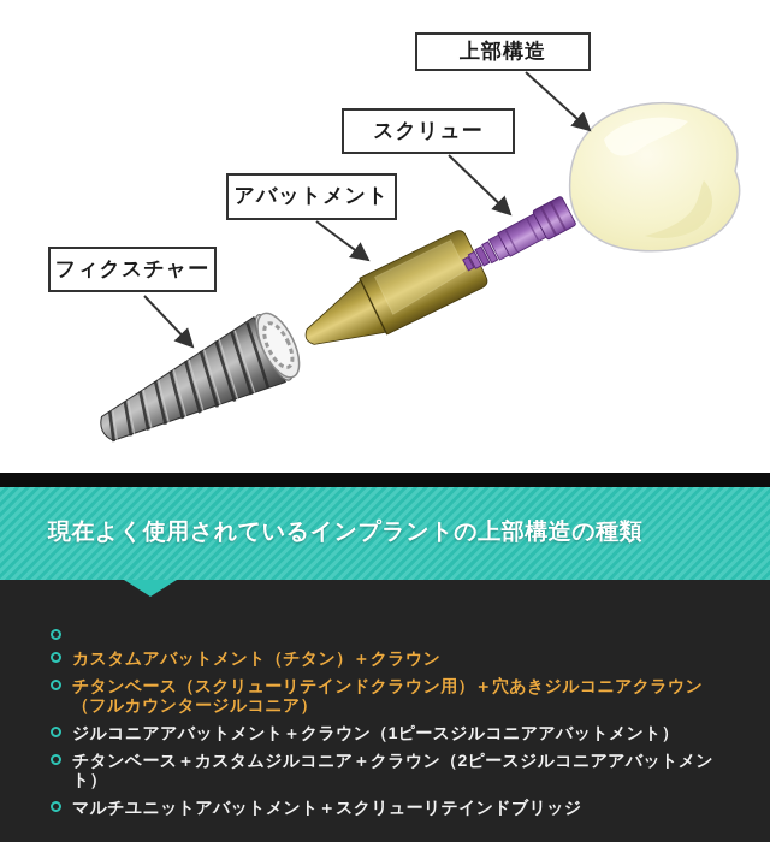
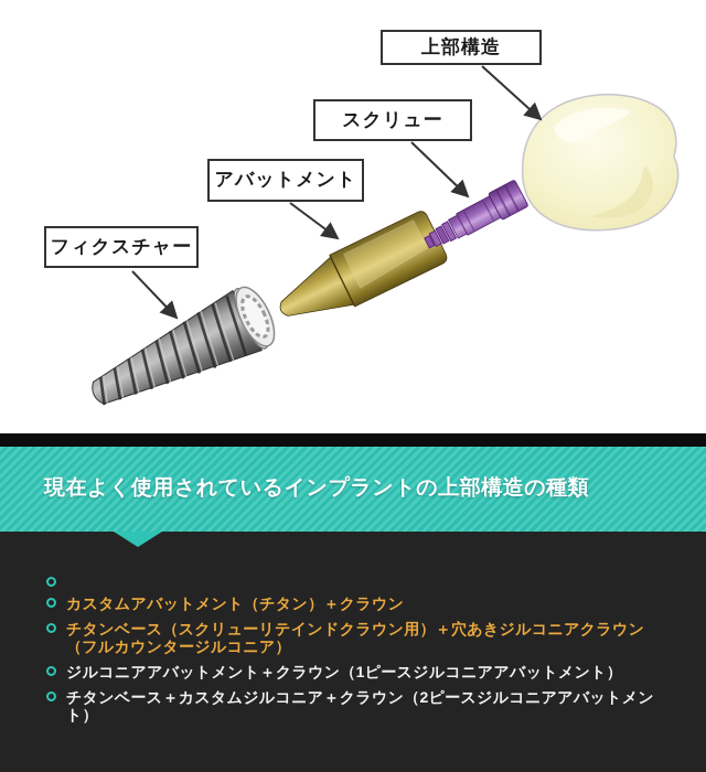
  フィクスチャー
  アバットメント
  スクリュー
  上部構造
  現在よく使用されているインプラントの上部構造の種類
  カスタムアバットメント（チタン）＋クラウン
  チタンベース（スクリューリテインドクラウン用）＋穴あきジルコニアクラウン（フルカウンタージルコニア）
  ジルコニアアバットメント＋クラウン（1ピースジルコニアアバットメント）
  チタンベース＋カスタムジルコニア＋クラウン（2ピースジルコニアアバットメント）
- マルチユニットアバットメント＋スクリューリテインドブリッジ
